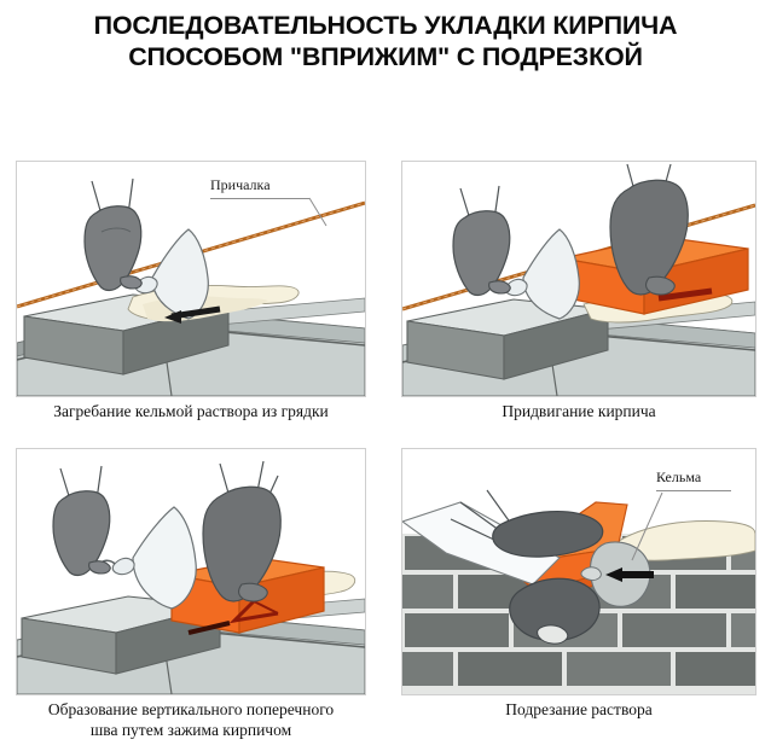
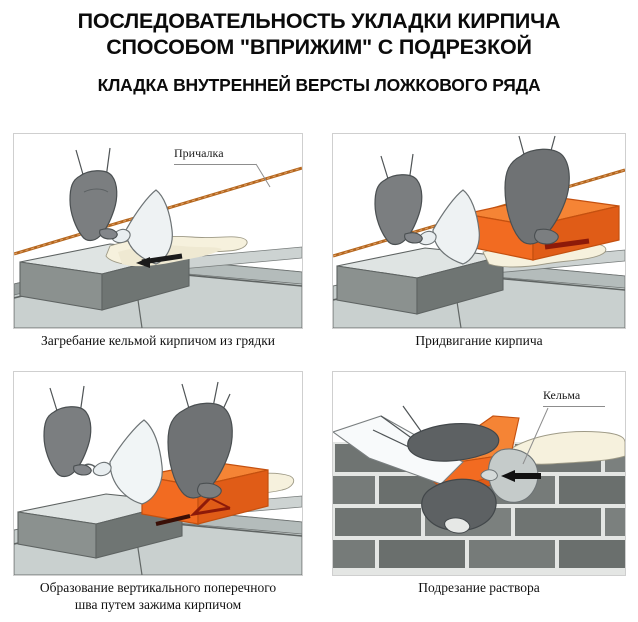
  ПОСЛЕДОВАТЕЛЬНОСТЬ УКЛАДКИ КИРПИЧА
  СПОСОБОМ "ВПРИЖИМ" С ПОДРЕЗКОЙ
+ КЛАДКА ВНУТРЕННЕЙ ВЕРСТЫ ЛОЖКОВОГО РЯДА
  Причалка
- Загребание кельмой раствора из грядки
+ Загребание кельмой кирпичом из грядки
  Придвигание кирпича
  Образование вертикального поперечного
  шва путем зажима кирпичом
  Кельма
  Подрезание раствора
